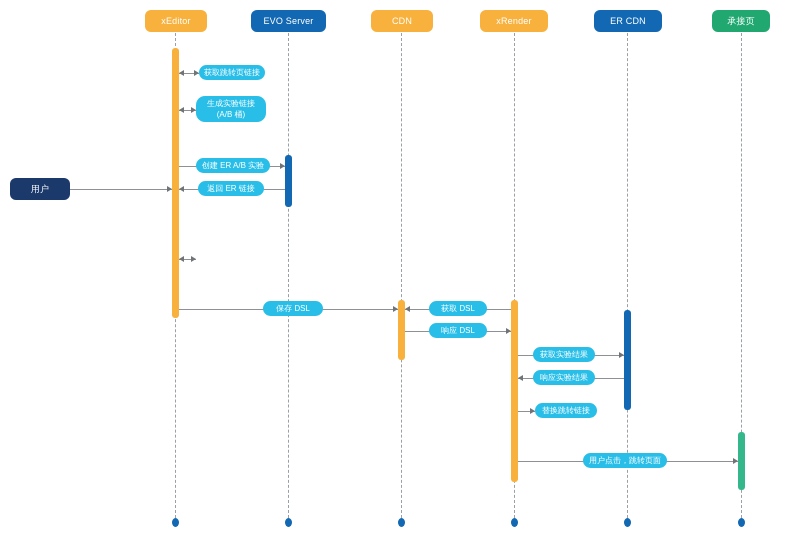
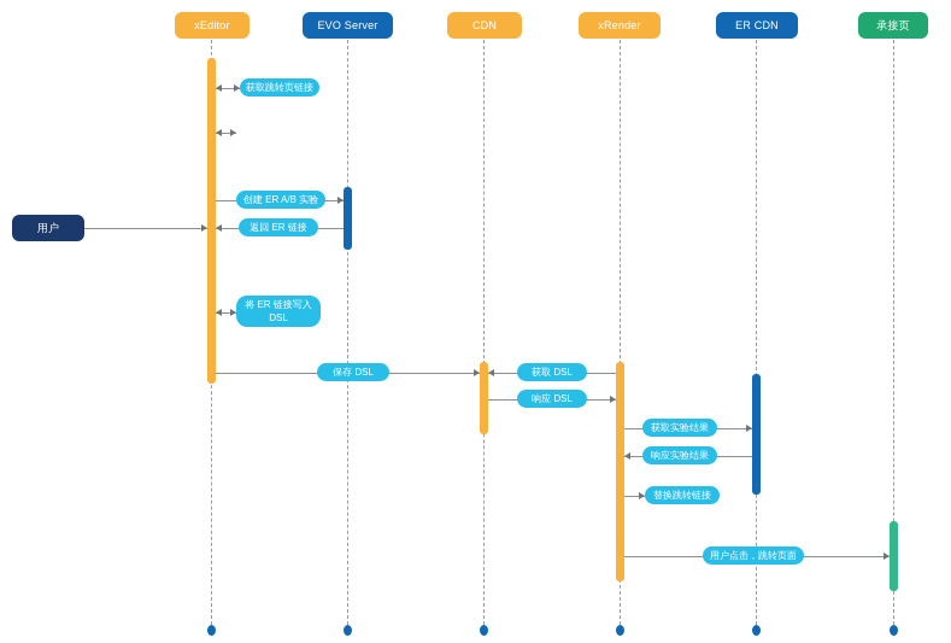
  xEditor
  EVO Server
  CDN
  xRender
  ER CDN
  承接页
  用户
  获取跳转页链接
- 生成实验链接
- (A/B 桶)
  创建 ER A/B 实验
  返回 ER 链接
+ 将 ER 链接写入
+ DSL
  保存 DSL
  获取 DSL
  响应 DSL
  获取实验结果
  响应实验结果
  替换跳转链接
  用户点击，跳转页面
